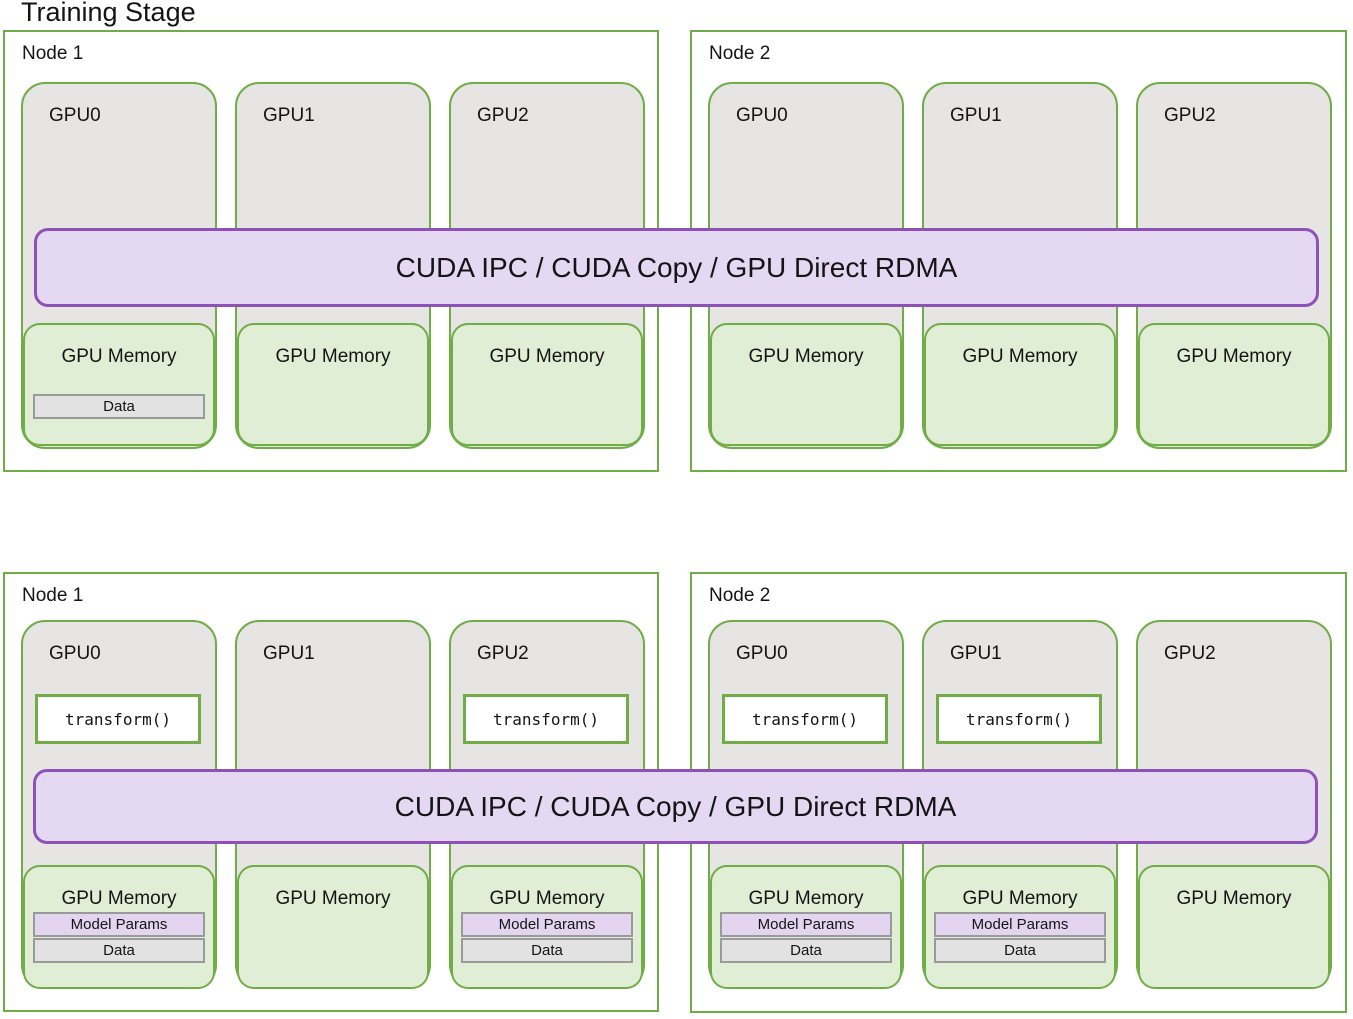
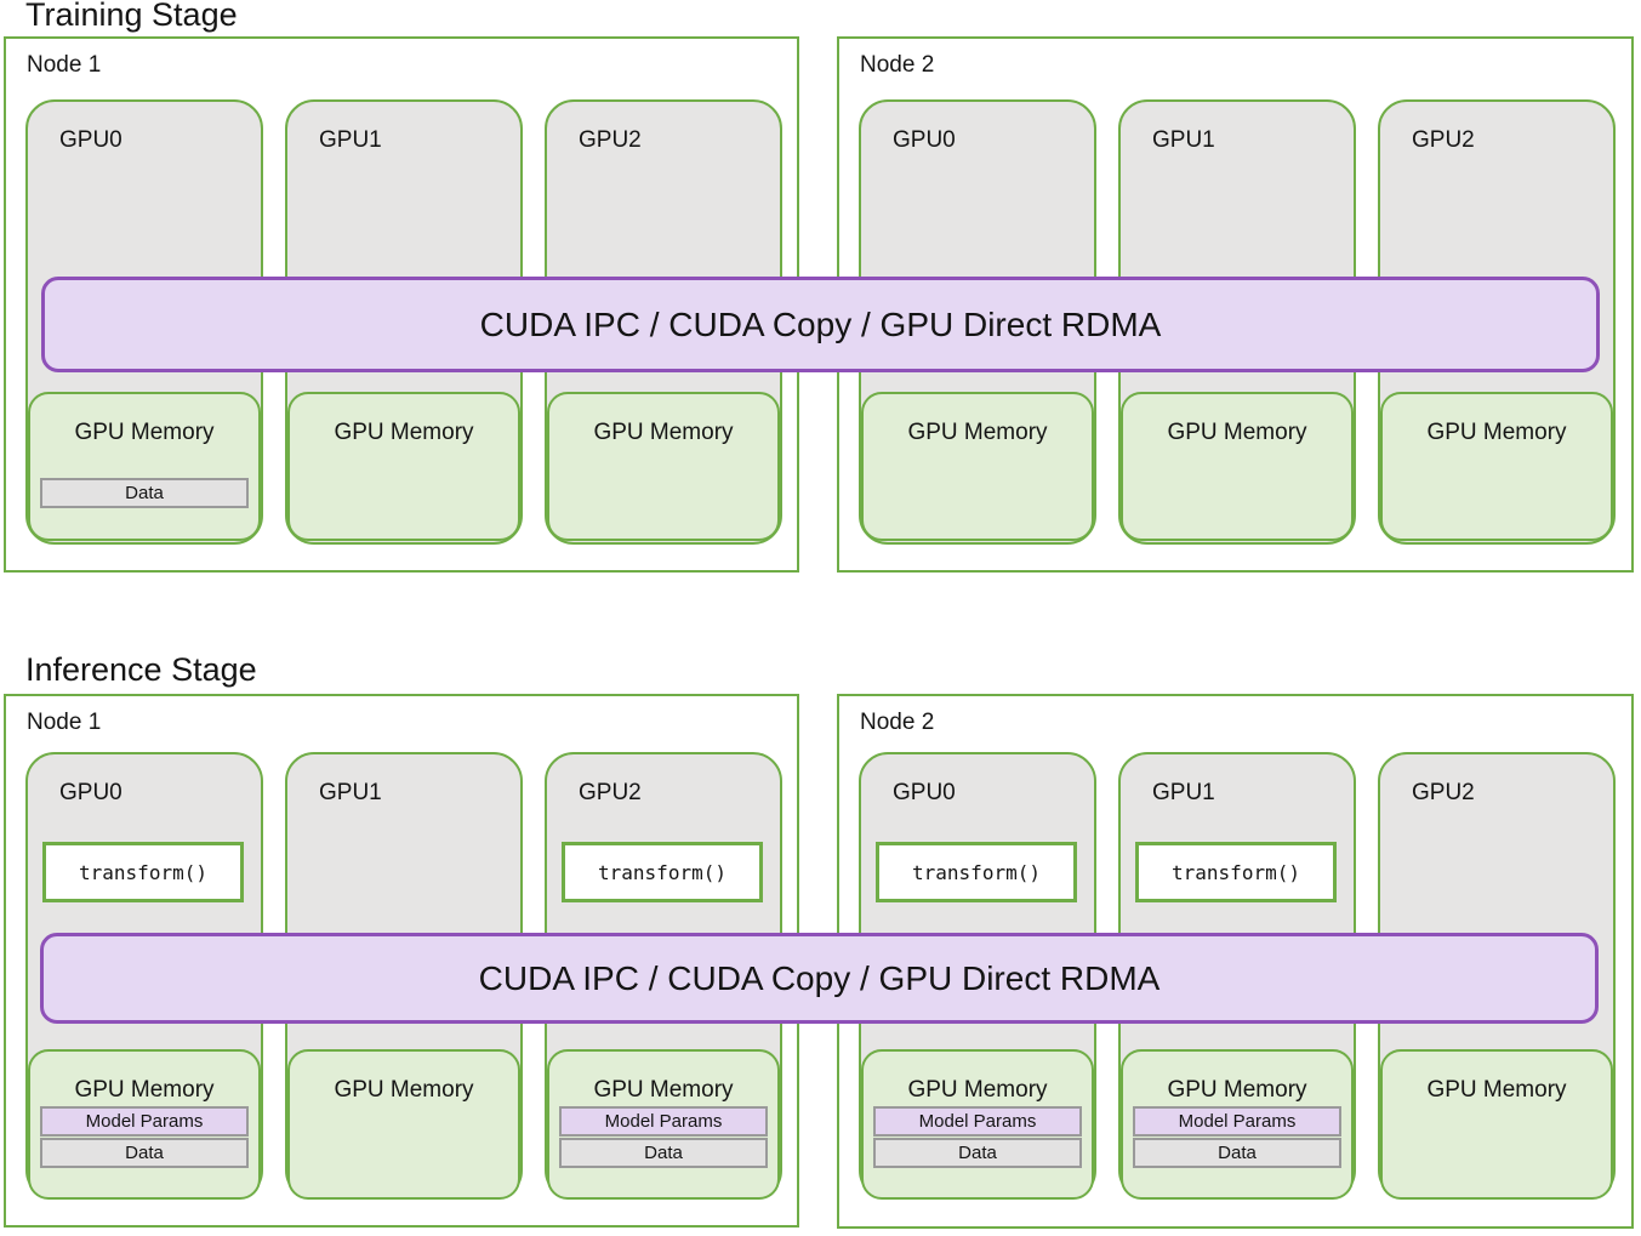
  Training Stage
  Node 1
  GPU0
  GPU Memory
  Data
  GPU1
  GPU Memory
  GPU2
  GPU Memory
  Node 2
  GPU0
  GPU Memory
  GPU1
  GPU Memory
  GPU2
  GPU Memory
  CUDA IPC / CUDA Copy / GPU Direct RDMA
+ Inference Stage
  Node 1
  GPU0
  transform()
  GPU Memory
  Model Params
  Data
  GPU1
  GPU Memory
  GPU2
  transform()
  GPU Memory
  Model Params
  Data
  Node 2
  GPU0
  transform()
  GPU Memory
  Model Params
  Data
  GPU1
  transform()
  GPU Memory
  Model Params
  Data
  GPU2
  GPU Memory
  CUDA IPC / CUDA Copy / GPU Direct RDMA
